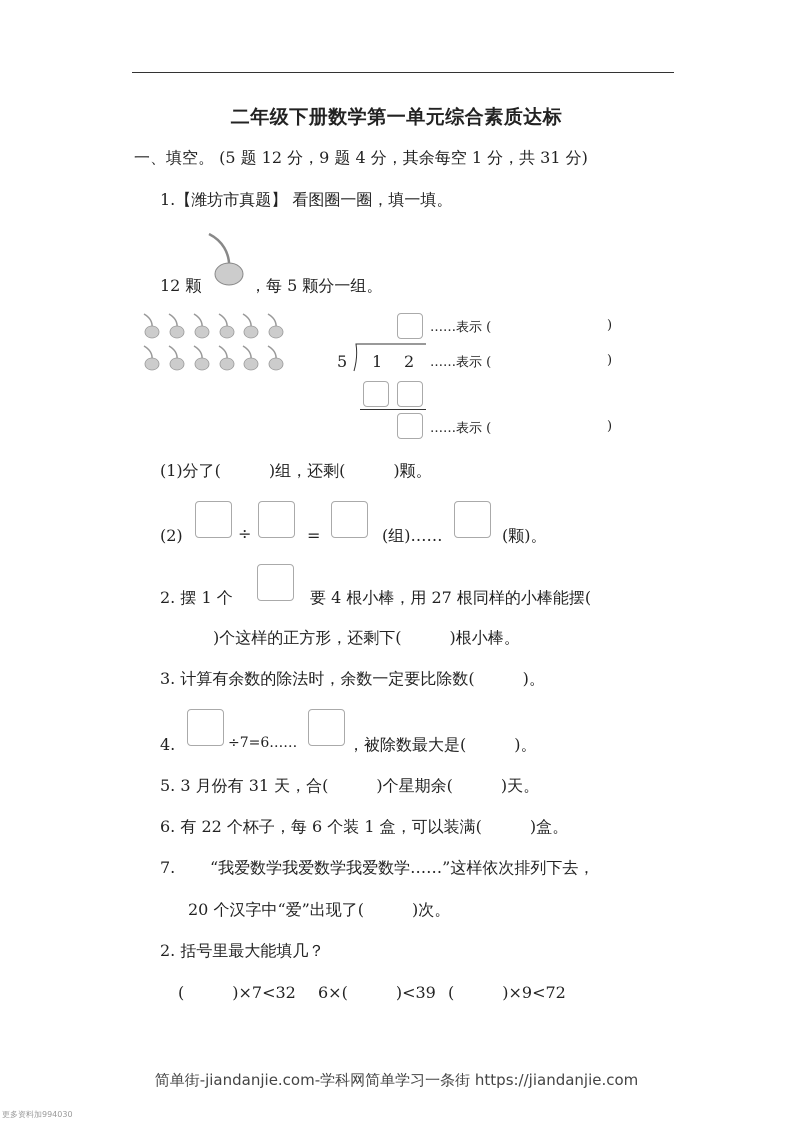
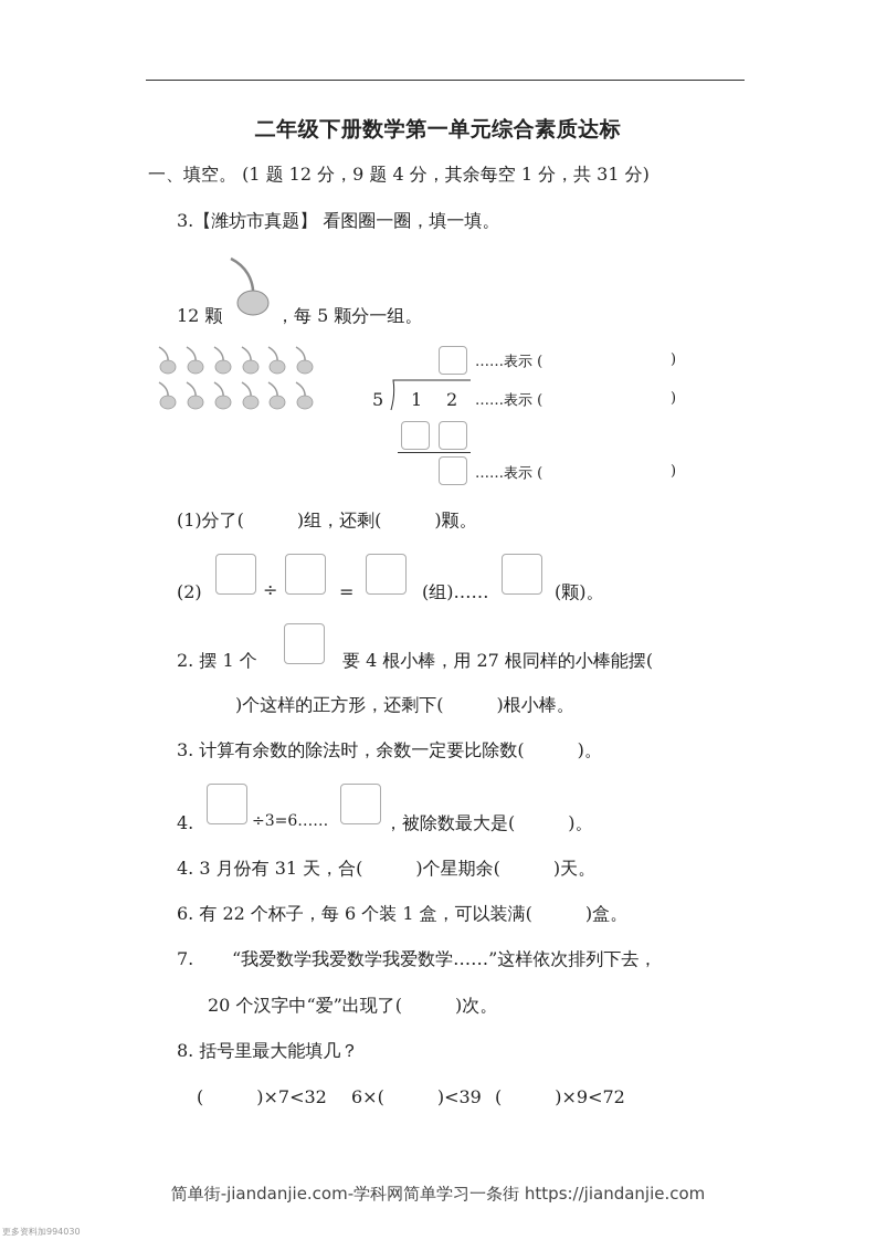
  二年级下册数学第一单元综合素质达标
- 一、填空。 (5 题 12 分，9 题 4 分，其余每空 1 分，共 31 分)
+ 一、填空。 (1 题 12 分，9 题 4 分，其余每空 1 分，共 31 分)
- 1.【潍坊市真题】 看图圈一圈，填一填。
+ 3.【潍坊市真题】 看图圈一圈，填一填。
  12 颗
  ，每 5 颗分一组。
  ……表示 (
  )
  5
  1
  2
  ……表示 (
  )
  ……表示 (
  )
  (1)分了( )组，还剩( )颗。
  (2)
  ÷
  =
  (组)……
  (颗)。
  2. 摆 1 个
  要 4 根小棒，用 27 根同样的小棒能摆(
  )个这样的正方形，还剩下( )根小棒。
  3. 计算有余数的除法时，余数一定要比除数( )。
  4.
- ÷7=6……
+ ÷3=6……
  ，被除数最大是( )。
- 5. 3 月份有 31 天，合( )个星期余( )天。
+ 4. 3 月份有 31 天，合( )个星期余( )天。
  6. 有 22 个杯子，每 6 个装 1 盒，可以装满( )盒。
  7.
  “我爱数学我爱数学我爱数学……”这样依次排列下去，
  20 个汉字中“爱”出现了( )次。
- 2. 括号里最大能填几？
+ 8. 括号里最大能填几？
  ( )×7<32
  6×( )<39
  ( )×9<72
  简单街-jiandanjie.com-学科网简单学习一条街 https://jiandanjie.com
  更多资料加994030
